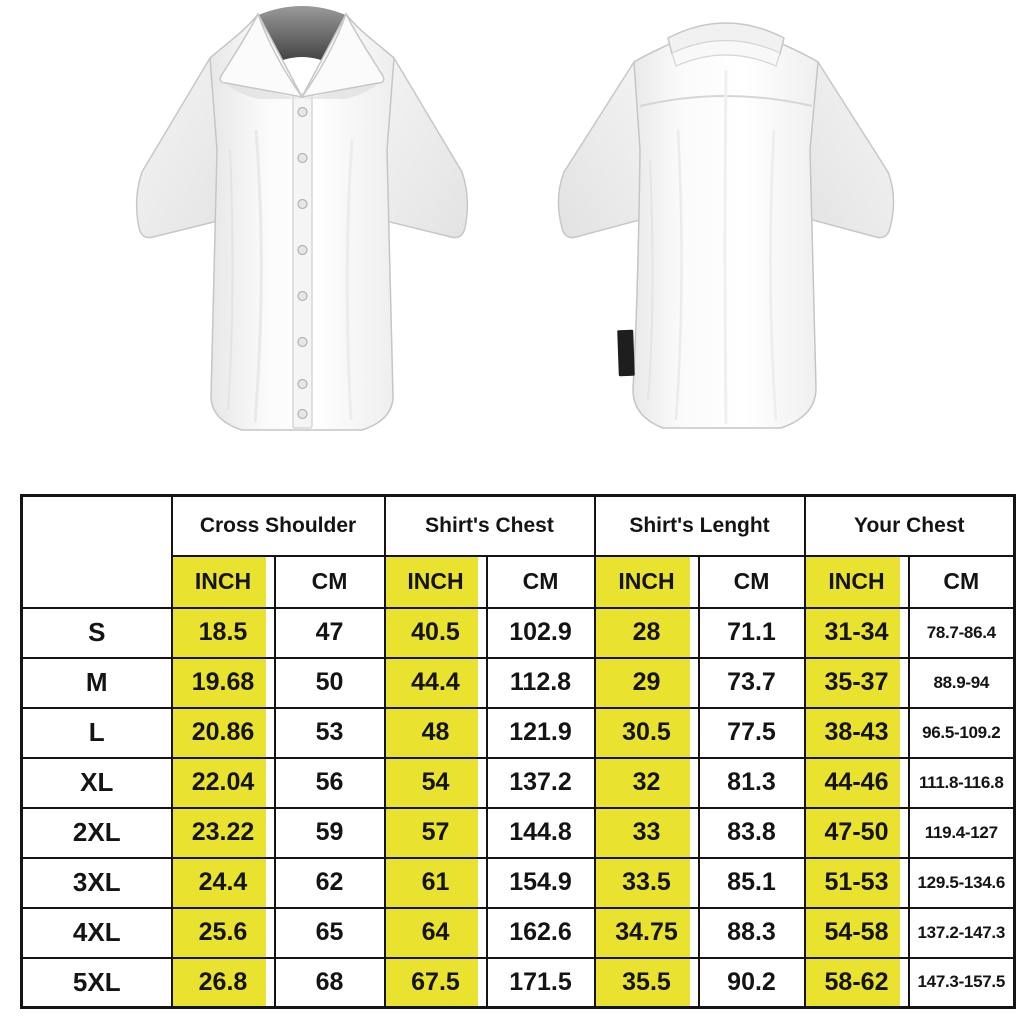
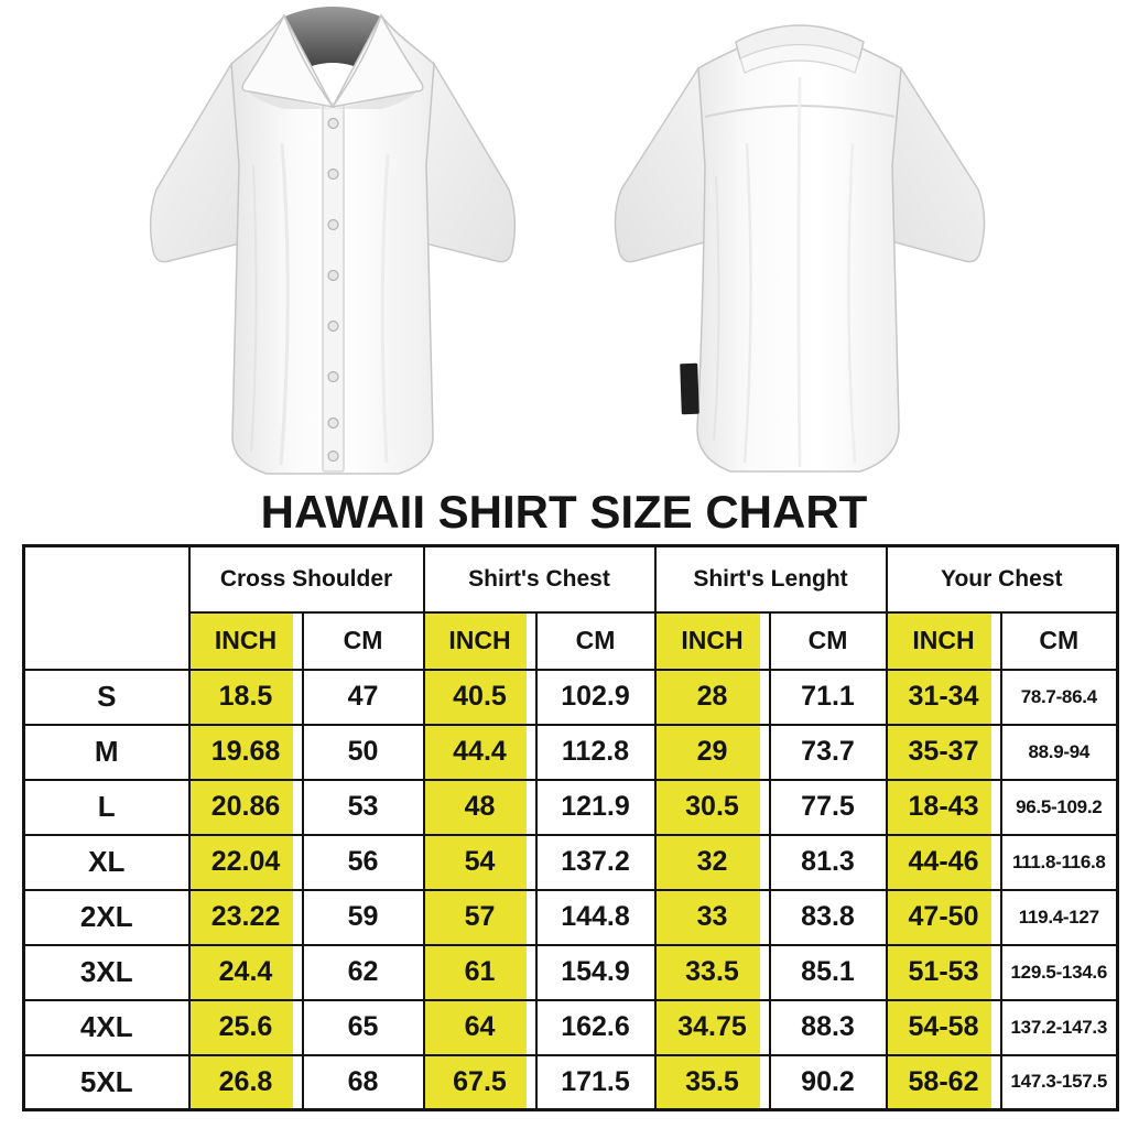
+ HAWAII SHIRT SIZE CHART
  	Cross Shoulder	Shirt's Chest	Shirt's Lenght	Your Chest
  INCH	CM	INCH	CM	INCH	CM	INCH	CM
  S	18.5	47	40.5	102.9	28	71.1	31-34	78.7-86.4
  M	19.68	50	44.4	112.8	29	73.7	35-37	88.9-94
- L	20.86	53	48	121.9	30.5	77.5	38-43	96.5-109.2
+ L	20.86	53	48	121.9	30.5	77.5	18-43	96.5-109.2
  XL	22.04	56	54	137.2	32	81.3	44-46	111.8-116.8
  2XL	23.22	59	57	144.8	33	83.8	47-50	119.4-127
  3XL	24.4	62	61	154.9	33.5	85.1	51-53	129.5-134.6
  4XL	25.6	65	64	162.6	34.75	88.3	54-58	137.2-147.3
  5XL	26.8	68	67.5	171.5	35.5	90.2	58-62	147.3-157.5
